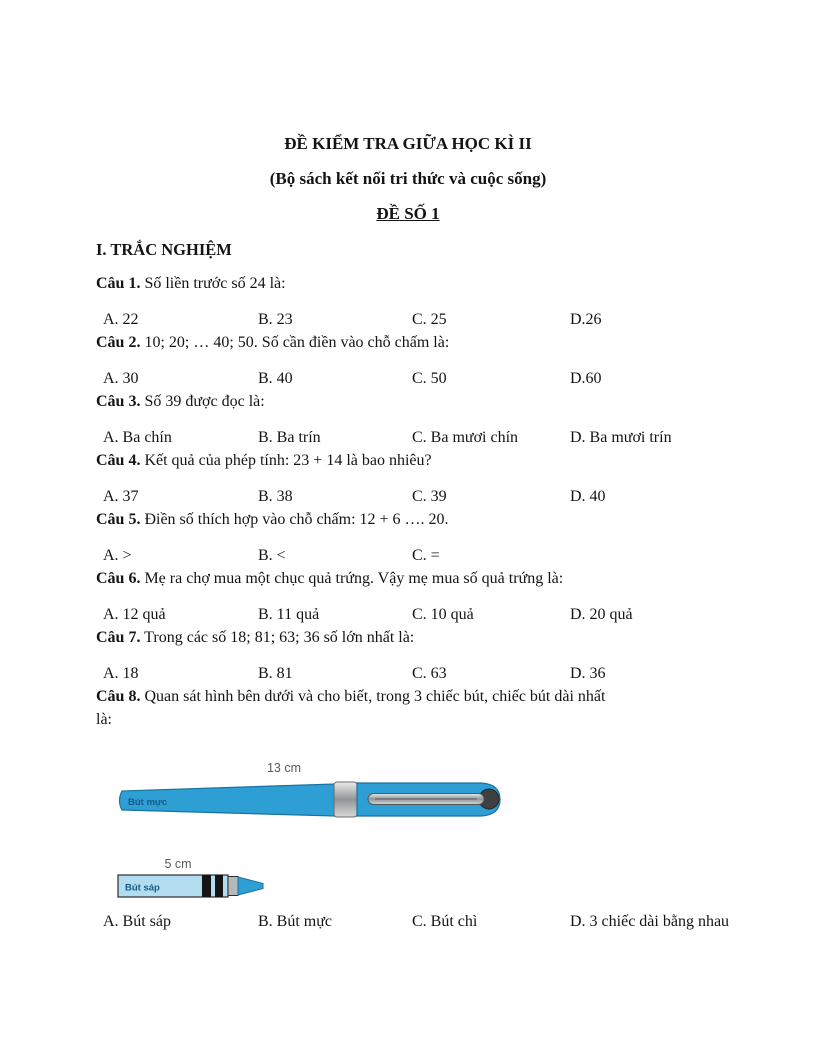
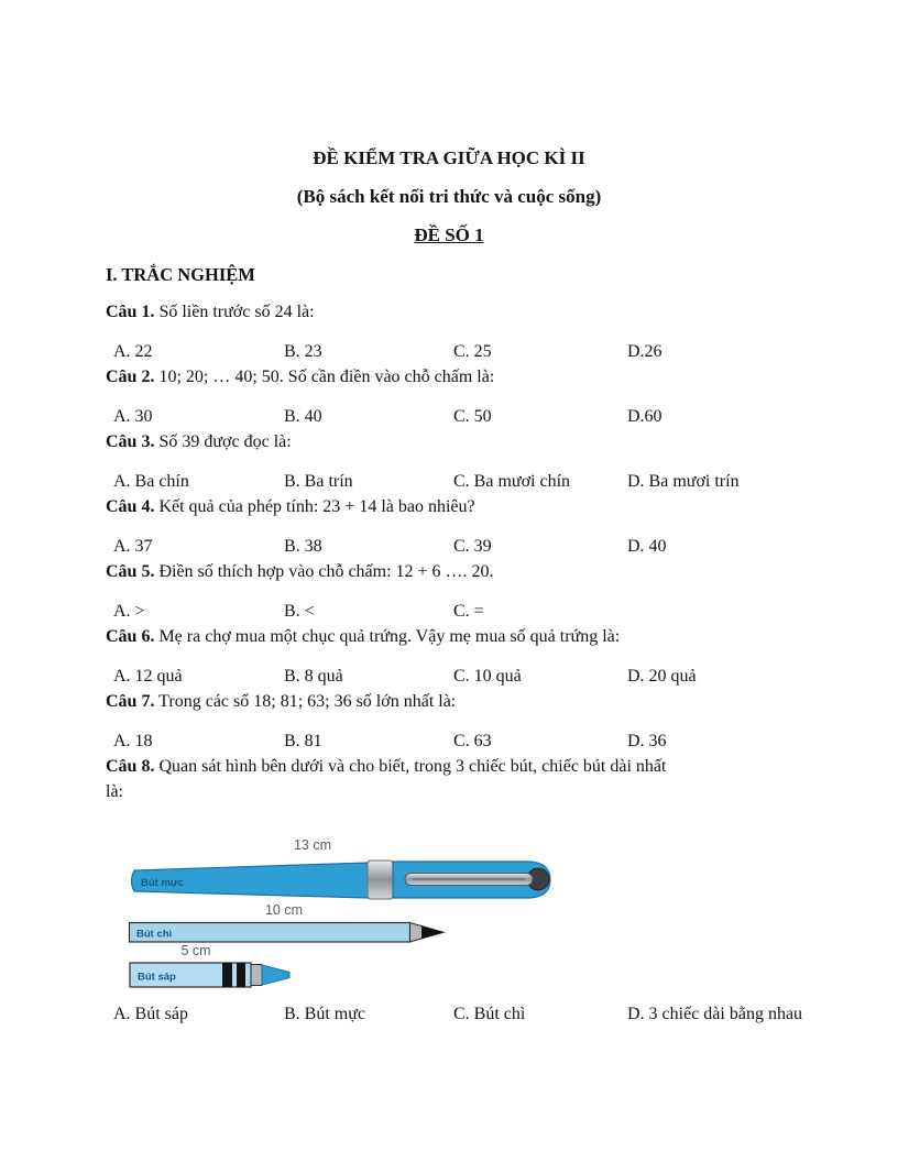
  ĐỀ KIỂM TRA GIỮA HỌC KÌ II
  (Bộ sách kết nối tri thức và cuộc sống)
  ĐỀ SỐ 1
  I. TRẮC NGHIỆM
  Câu 1. Số liền trước số 24 là:
  A. 22
  B. 23
  C. 25
  D.26
  Câu 2. 10; 20; … 40; 50. Số cần điền vào chỗ chấm là:
  A. 30
  B. 40
  C. 50
  D.60
  Câu 3. Số 39 được đọc là:
  A. Ba chín
  B. Ba trín
  C. Ba mươi chín
  D. Ba mươi trín
  Câu 4. Kết quả của phép tính: 23 + 14 là bao nhiêu?
  A. 37
  B. 38
  C. 39
  D. 40
  Câu 5. Điền số thích hợp vào chỗ chấm: 12 + 6 …. 20.
  A. >
  B. <
  C. =
  Câu 6. Mẹ ra chợ mua một chục quả trứng. Vậy mẹ mua số quả trứng là:
  A. 12 quả
- B. 11 quả
+ B. 8 quả
  C. 10 quả
  D. 20 quả
  Câu 7. Trong các số 18; 81; 63; 36 số lớn nhất là:
  A. 18
  B. 81
  C. 63
  D. 36
  Câu 8. Quan sát hình bên dưới và cho biết, trong 3 chiếc bút, chiếc bút dài nhất
  là:
  13 cm
  Bút mực
+ 10 cm
+ Bút chì
  5 cm
  Bút sáp
  A. Bút sáp
  B. Bút mực
  C. Bút chì
  D. 3 chiếc dài bằng nhau
